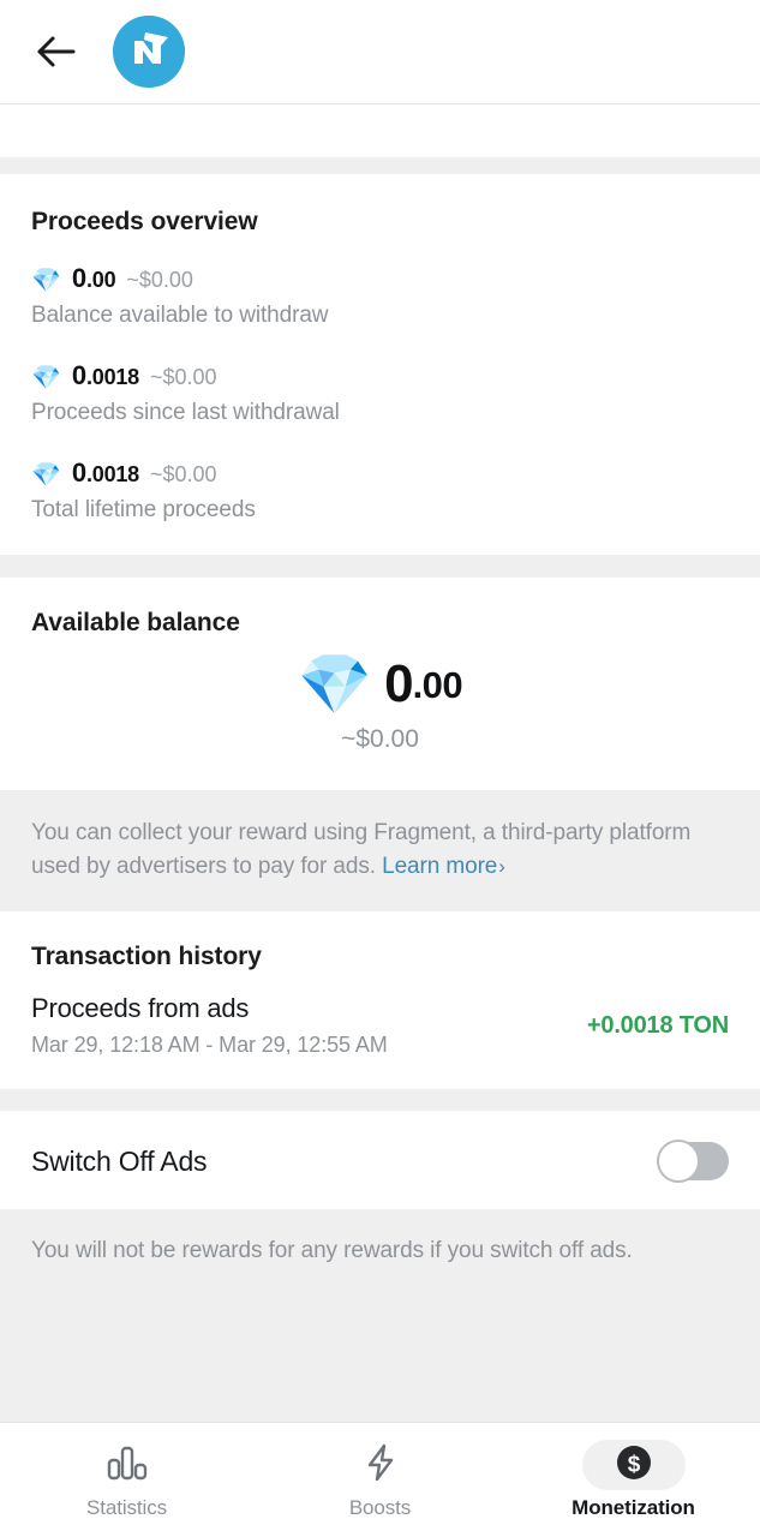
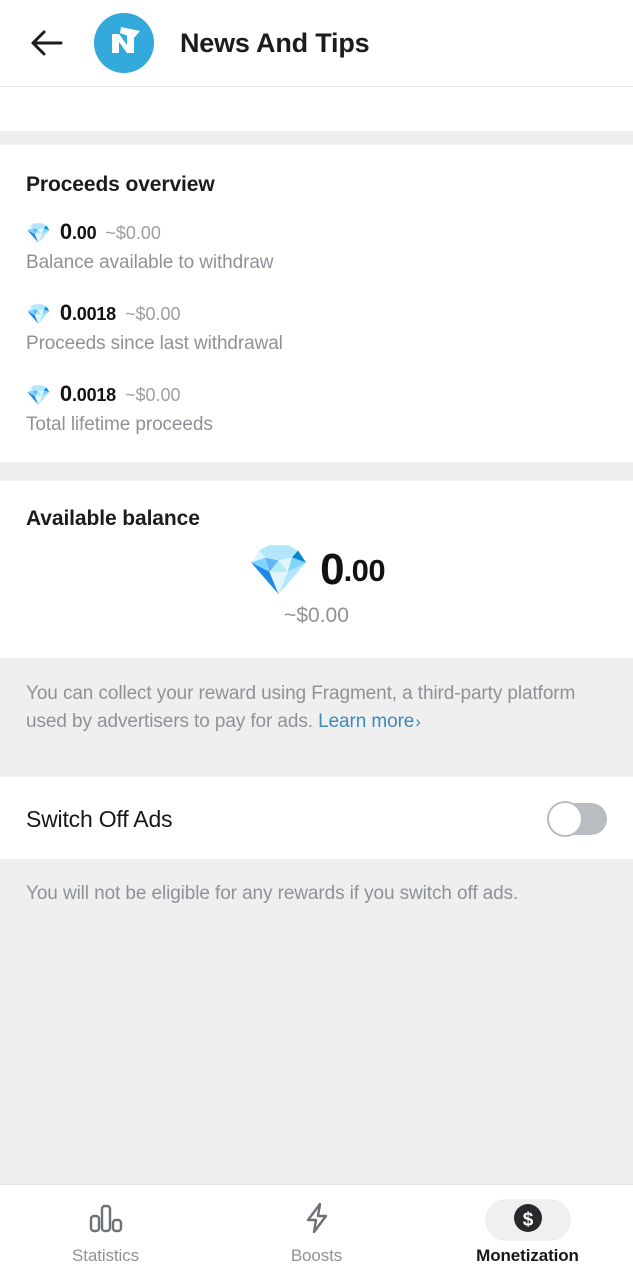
+ News And Tips
  Proceeds overview
  💎
  0
  .00
  ~$0.00
  Balance available to withdraw
  💎
  0
  .0018
  ~$0.00
  Proceeds since last withdrawal
  💎
  0
  .0018
  ~$0.00
  Total lifetime proceeds
  Available balance
  💎
  0
  .00
  ~$0.00
  You can collect your reward using Fragment, a third-party platform used by advertisers to pay for ads. Learn more›
- Transaction history
- Proceeds from ads
- Mar 29, 12:18 AM - Mar 29, 12:55 AM
- +0.0018 TON
  Switch Off Ads
- You will not be rewards for any rewards if you switch off ads.
+ You will not be eligible for any rewards if you switch off ads.
  Statistics
  Boosts
  $
  Monetization
